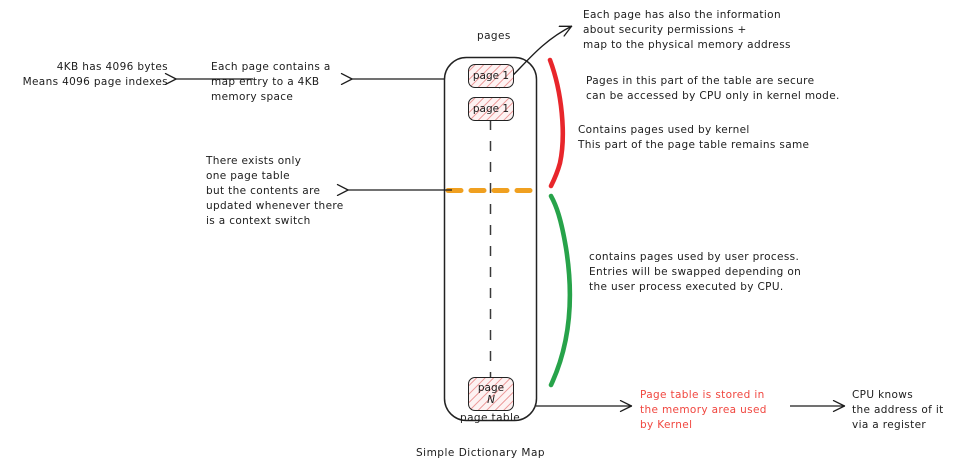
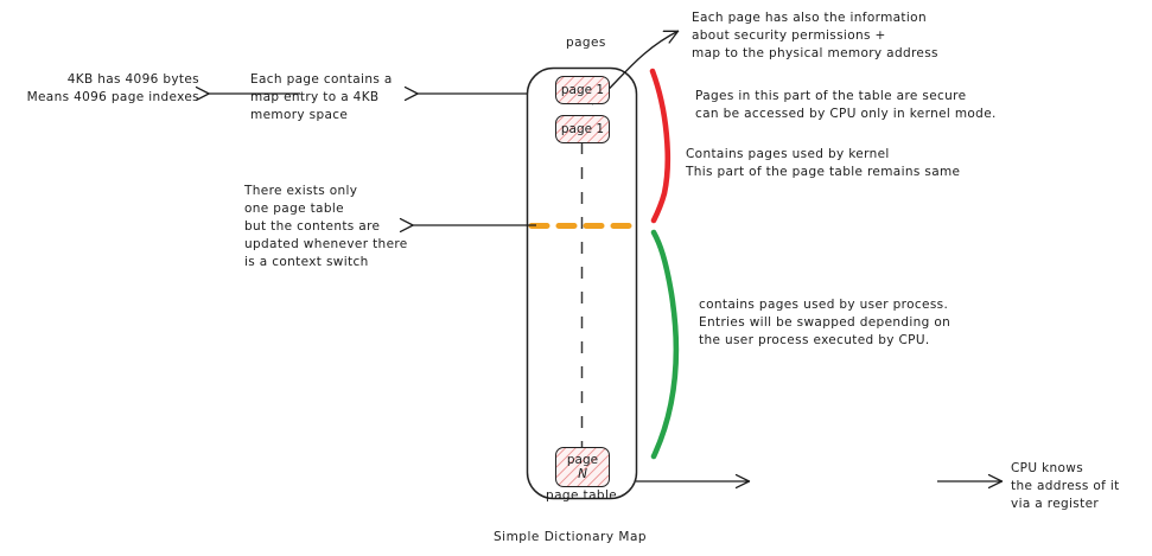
  page 1
  page 1
  page
  N
  pages
  page table
  Simple Dictionary Map
  Each page has also the information
  about security permissions +
  map to the physical memory address
  Pages in this part of the table are secure
  can be accessed by CPU only in kernel mode.
  Contains pages used by kernel
  This part of the page table remains same
  contains pages used by user process.
  Entries will be swapped depending on
  the user process executed by CPU.
  4KB has 4096 bytes
  Means 4096 page indexes
  Each page contains a
  map entry to a 4KB
  memory space
  There exists only
  one page table
  but the contents are
  updated whenever there
  is a context switch
- Page table is stored in
- the memory area used
- by Kernel
  CPU knows
  the address of it
  via a register
